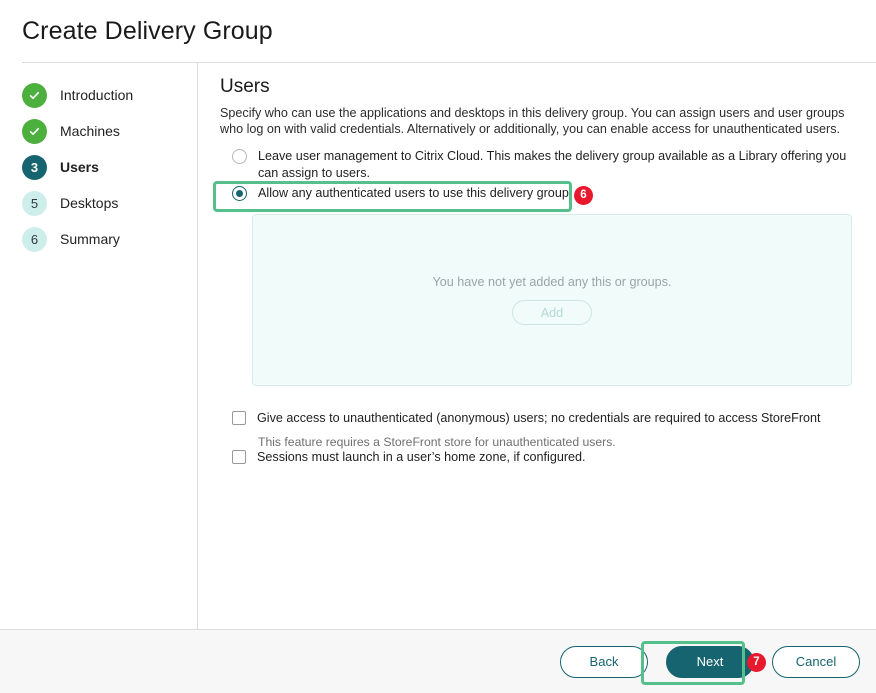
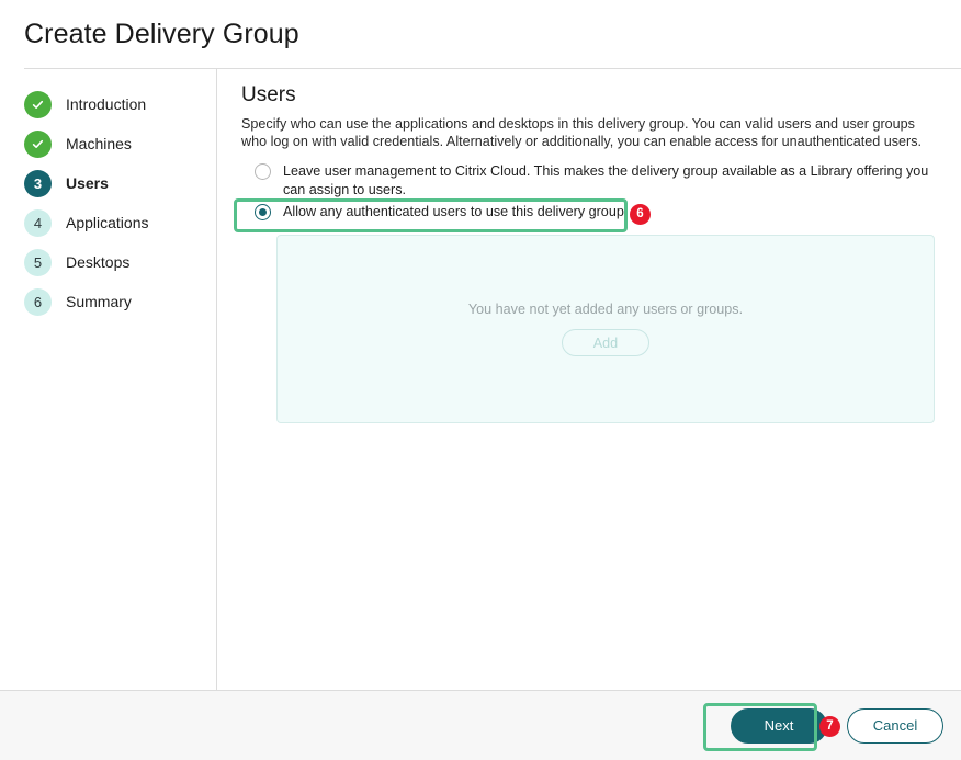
  Create Delivery Group
  Introduction
  Machines
  3
  Users
+ 4
+ Applications
  5
  Desktops
  6
  Summary
  Users
- Specify who can use the applications and desktops in this delivery group. You can assign users and user groups who log on with valid credentials. Alternatively or additionally, you can enable access for unauthenticated users.
+ Specify who can use the applications and desktops in this delivery group. You can valid users and user groups who log on with valid credentials. Alternatively or additionally, you can enable access for unauthenticated users.
  Leave user management to Citrix Cloud. This makes the delivery group available as a Library offering you can assign to users.
  Allow any authenticated users to use this delivery group.
- You have not yet added any this or groups.
+ You have not yet added any users or groups.
  Add
- Give access to unauthenticated (anonymous) users; no credentials are required to access StoreFront
- This feature requires a StoreFront store for unauthenticated users.
- Sessions must launch in a user’s home zone, if configured.
- Back
  Next
  Cancel
  6
  7
